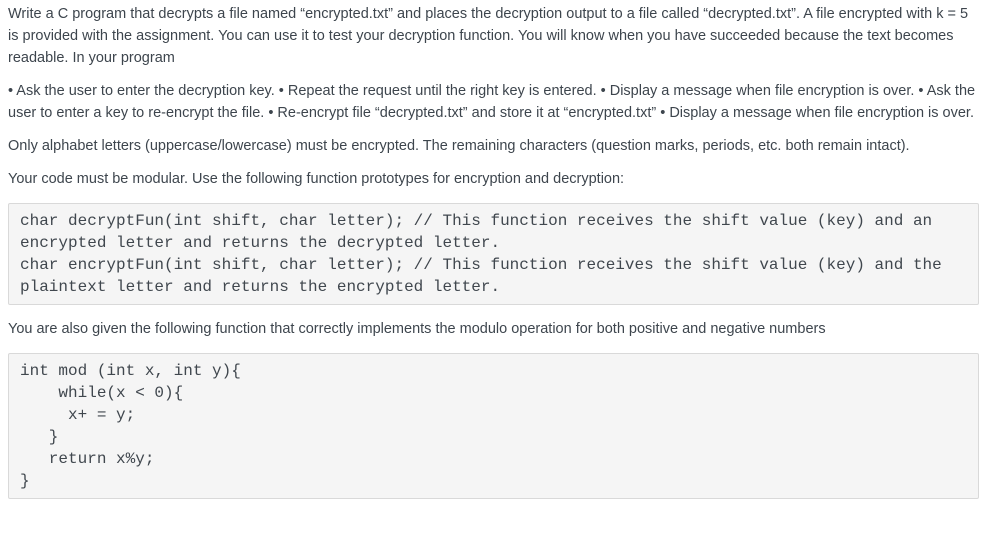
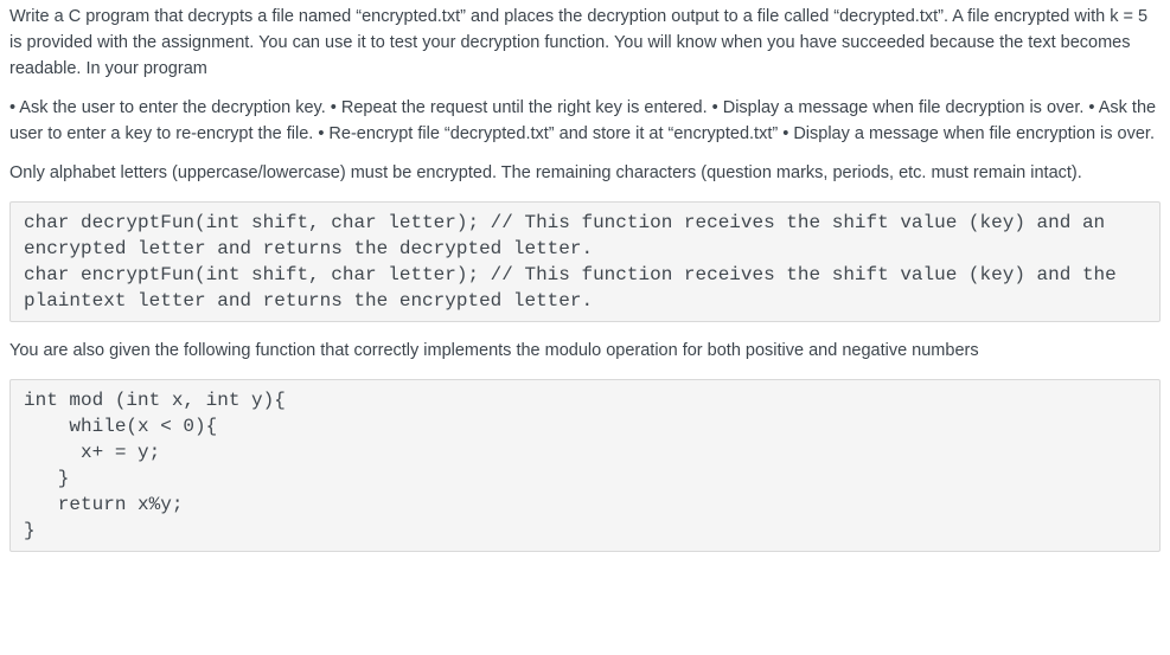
  Write a C program that decrypts a file named “encrypted.txt” and places the decryption output to a file called “decrypted.txt”. A file encrypted with k = 5 is provided with the assignment. You can use it to test your decryption function. You will know when you have succeeded because the text becomes readable. In your program
- • Ask the user to enter the decryption key. • Repeat the request until the right key is entered. • Display a message when file encryption is over. • Ask the user to enter a key to re-encrypt the file. • Re-encrypt file “decrypted.txt” and store it at “encrypted.txt” • Display a message when file encryption is over.
+ • Ask the user to enter the decryption key. • Repeat the request until the right key is entered. • Display a message when file decryption is over. • Ask the user to enter a key to re-encrypt the file. • Re-encrypt file “decrypted.txt” and store it at “encrypted.txt” • Display a message when file encryption is over.
- Only alphabet letters (uppercase/lowercase) must be encrypted. The remaining characters (question marks, periods, etc. both remain intact).
+ Only alphabet letters (uppercase/lowercase) must be encrypted. The remaining characters (question marks, periods, etc. must remain intact).
- Your code must be modular. Use the following function prototypes for encryption and decryption:
  char decryptFun(int shift, char letter); // This function receives the shift value (key) and an
  encrypted letter and returns the decrypted letter.
  char encryptFun(int shift, char letter); // This function receives the shift value (key) and the
  plaintext letter and returns the encrypted letter.
  You are also given the following function that correctly implements the modulo operation for both positive and negative numbers
  int mod (int x, int y){
  while(x < 0){
  x+ = y;
  }
  return x%y;
  }
